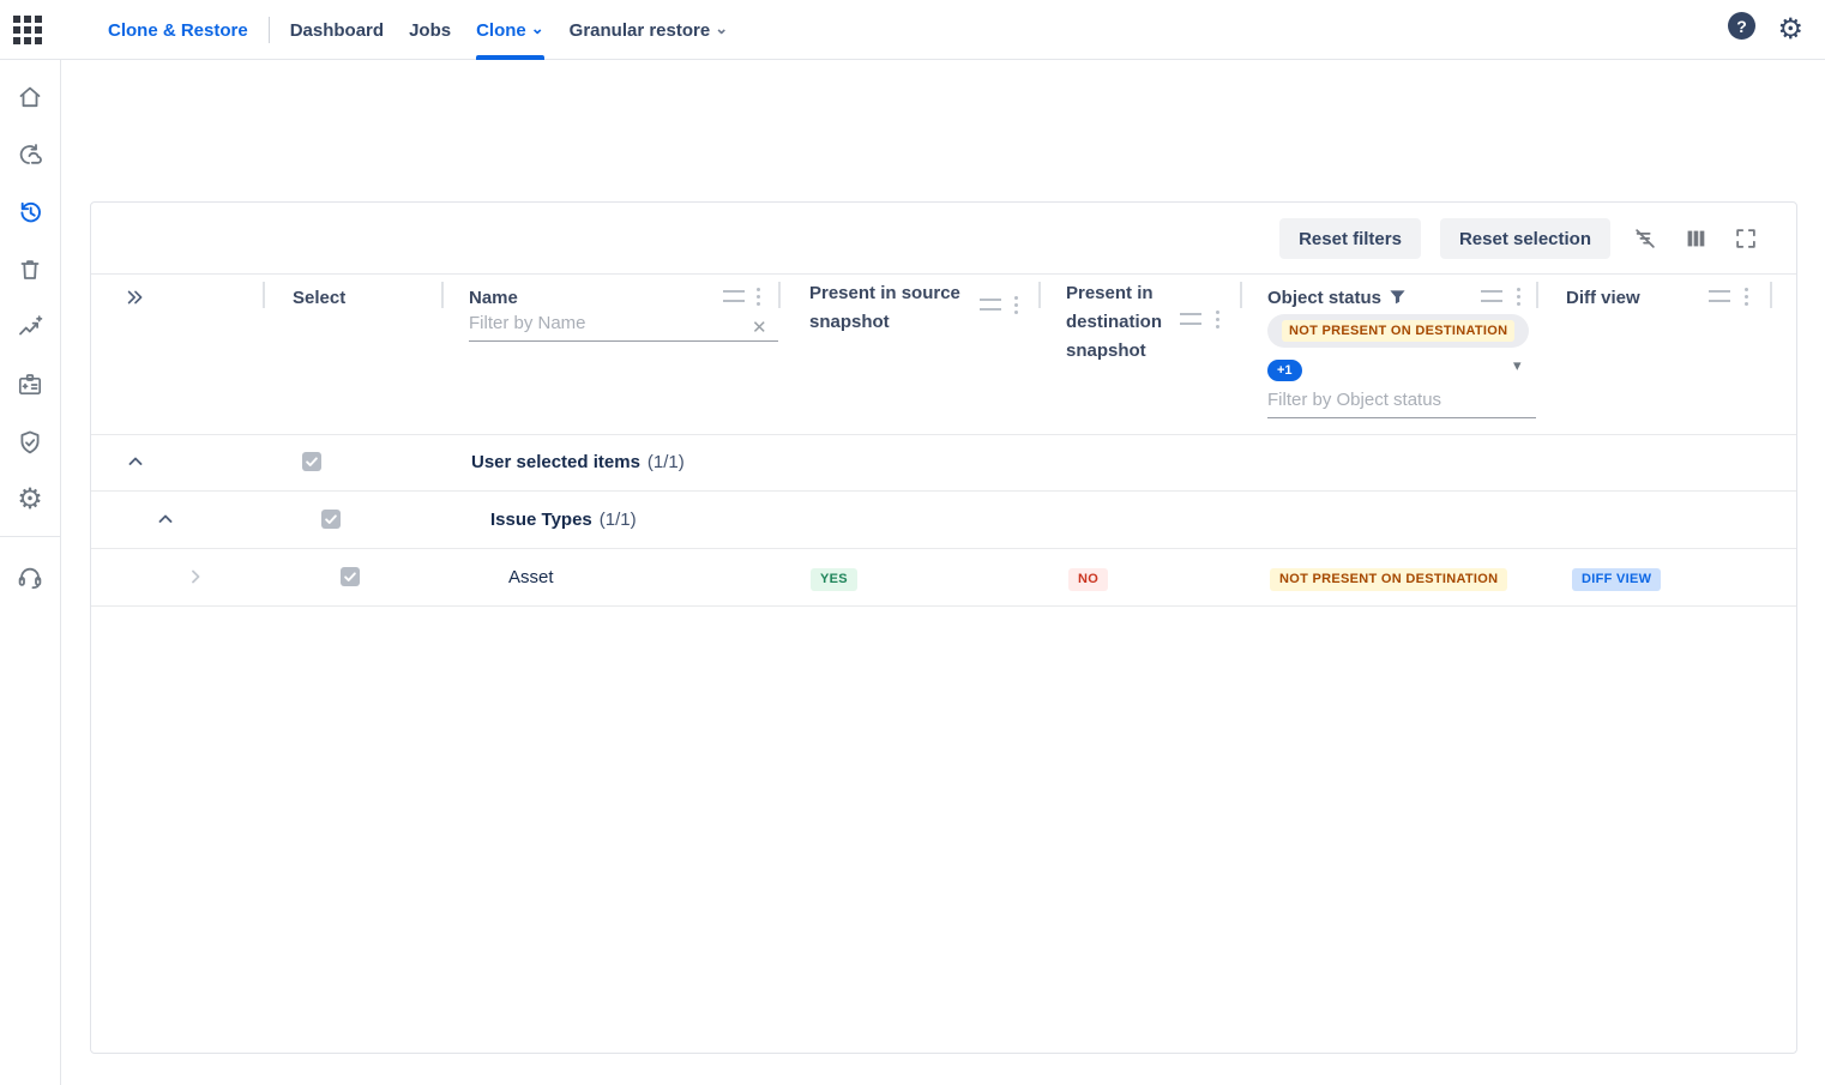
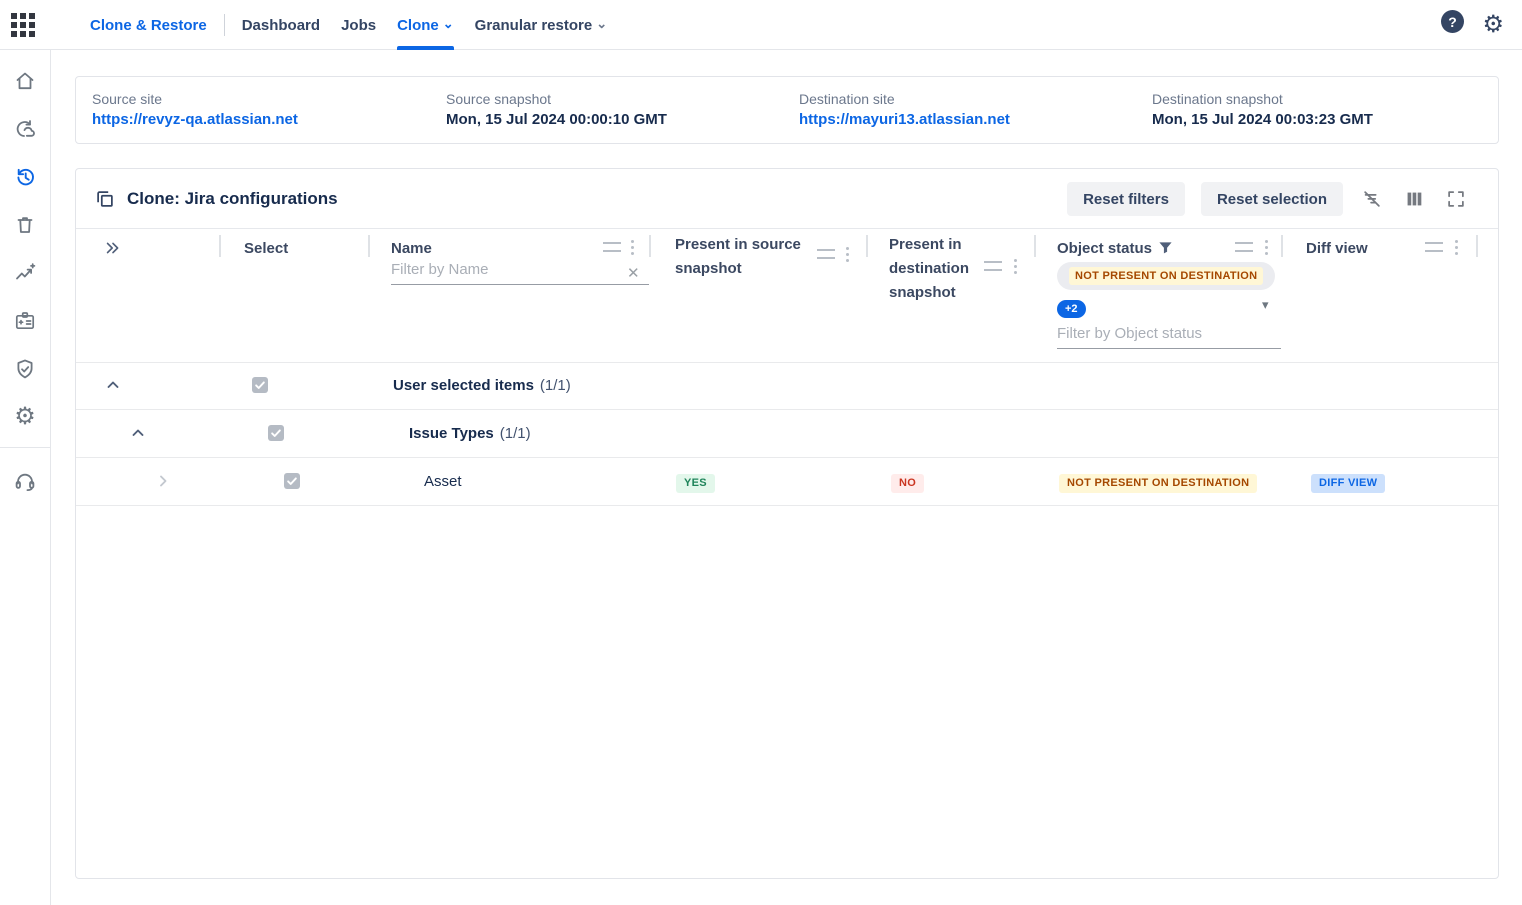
  ⚙
  Clone & Restore
  Dashboard
  Jobs
  Clone
  ⌄
  Granular restore
  ⌄
  ?
  ⚙
+ Source site
+ https://revyz-qa.atlassian.net
+ Source snapshot
+ Mon, 15 Jul 2024 00:00:10 GMT
+ Destination site
+ https://mayuri13.atlassian.net
+ Destination snapshot
+ Mon, 15 Jul 2024 00:03:23 GMT
+ Clone: Jira configurations
  Reset filters
  Reset selection
  Select
  Name
  Filter by Name
  ✕
  Present in source snapshot
  Present in destination snapshot
  Object status
  NOT PRESENT ON DESTINATION
- +1
+ +2
  ▾
  Filter by Object status
  Diff view
  User selected items (1/1)
  Issue Types (1/1)
  Asset
  YES
  NO
  NOT PRESENT ON DESTINATION
  DIFF VIEW
